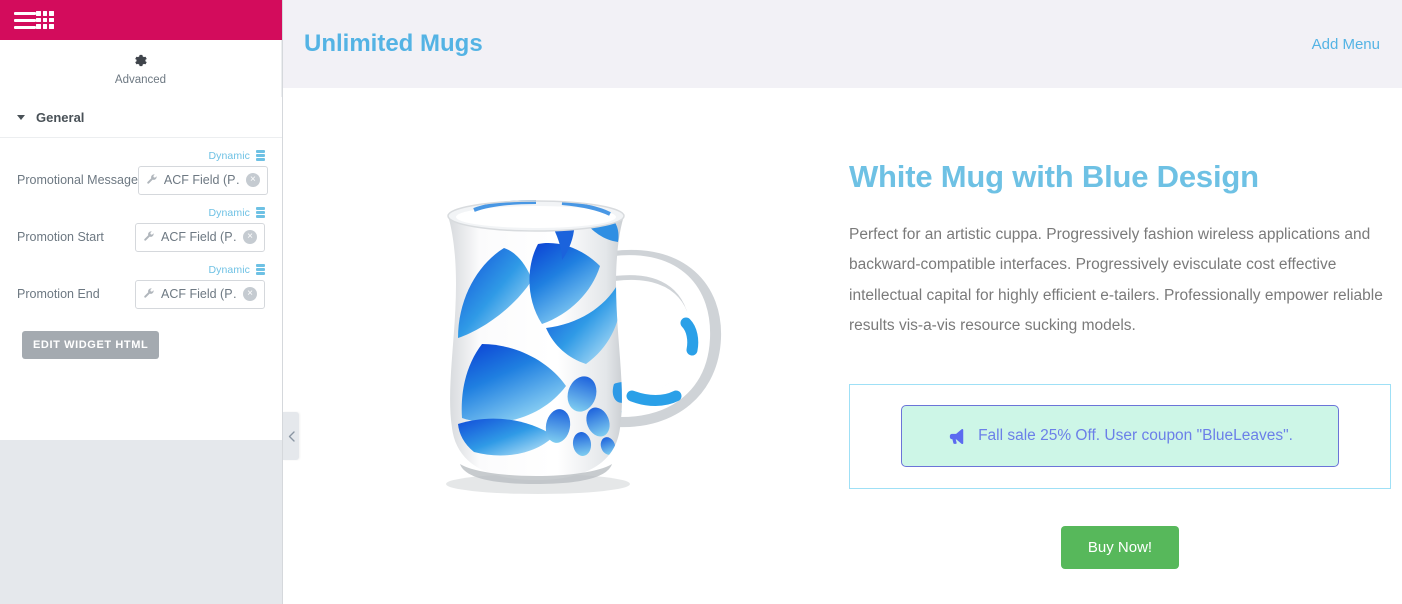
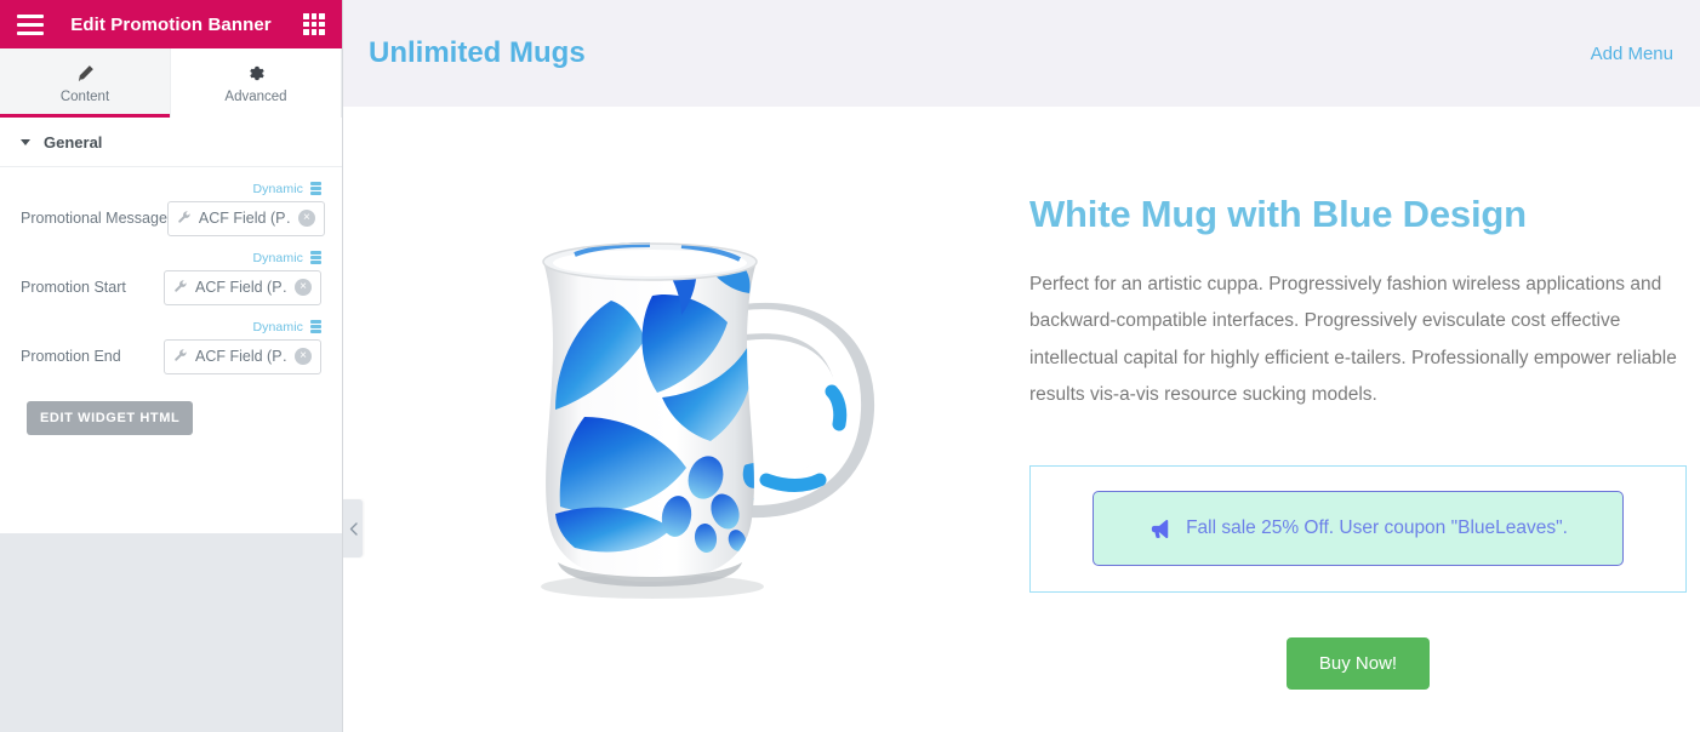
+ Edit Promotion Banner
+ Content
  Advanced
  General
  Dynamic
  Promotional Message
  ACF Field (P
  ×
  Dynamic
  Promotion Start
  ACF Field (P
  ×
  Dynamic
  Promotion End
  ACF Field (P
  ×
  EDIT WIDGET HTML
  Unlimited Mugs
  Add Menu
  White Mug with Blue Design
  Perfect for an artistic cuppa. Progressively fashion wireless applications and backward-compatible interfaces. Progressively evisculate cost effective intellectual capital for highly efficient e-tailers. Professionally empower reliable results vis-a-vis resource sucking models.
  Fall sale 25% Off. User coupon "BlueLeaves".
  Buy Now!
